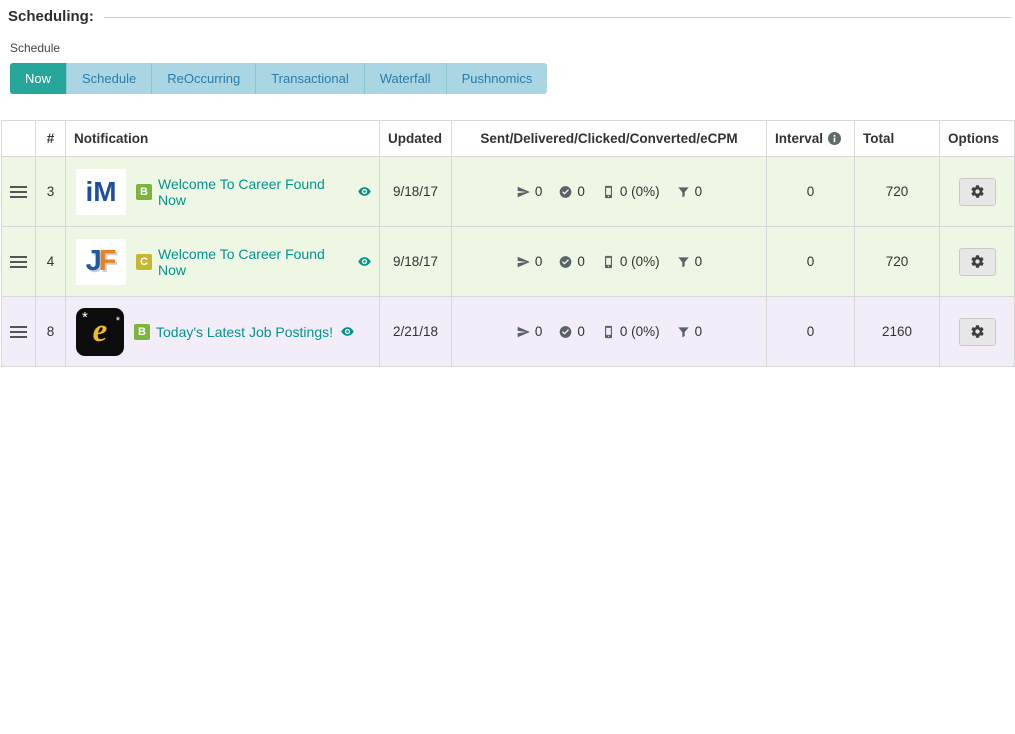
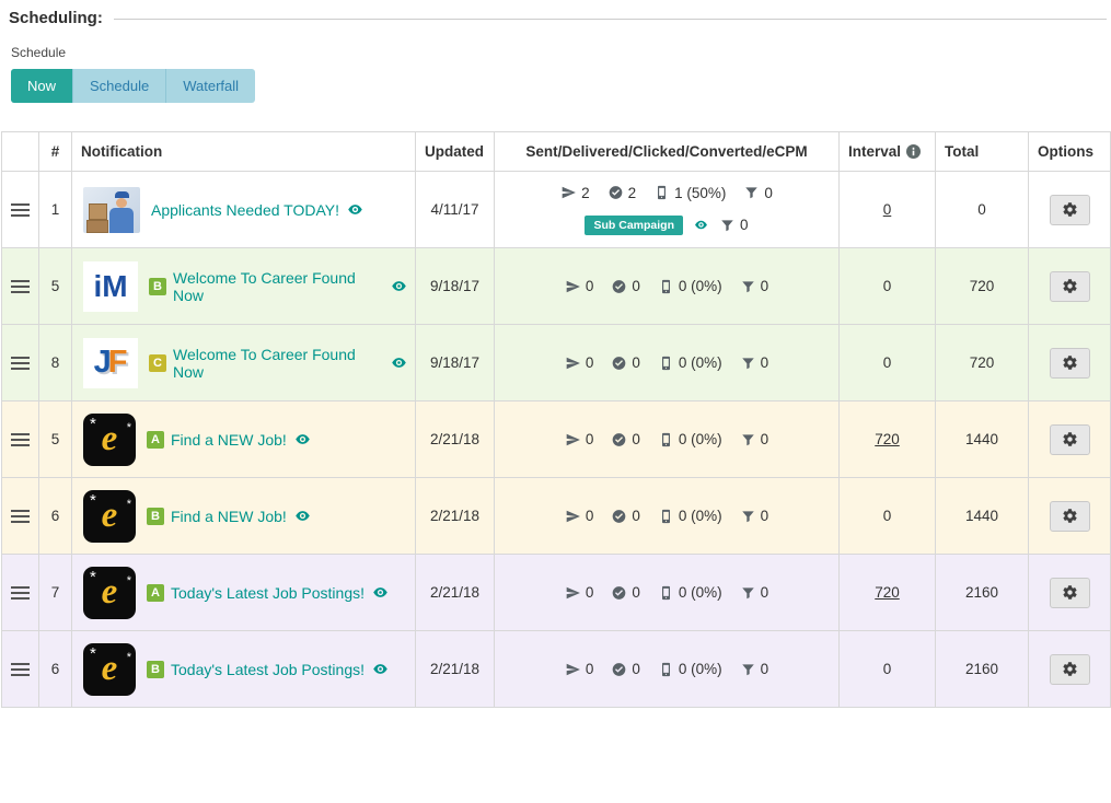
  Scheduling:
  Schedule
  Now
  Schedule
- ReOccurring
- Transactional
  Waterfall
- Pushnomics
  	#	Notification	Updated	Sent/Delivered/Clicked/Converted/eCPM	Interval	Total	Options
+ 	1	Applicants Needed TODAY!	4/11/17	2 2 1 (50%) 0 Sub Campaign 0	0	0
- 	3	iM B Welcome To Career Found Now	9/18/17	0 0 0 (0%) 0	0	720
+ 	5	iM B Welcome To Career Found Now	9/18/17	0 0 0 (0%) 0	0	720
- 	4	JF C Welcome To Career Found Now	9/18/17	0 0 0 (0%) 0	0	720
+ 	8	JF C Welcome To Career Found Now	9/18/17	0 0 0 (0%) 0	0	720
+ 	5	e A Find a NEW Job!	2/21/18	0 0 0 (0%) 0	720	1440
+ 	6	e B Find a NEW Job!	2/21/18	0 0 0 (0%) 0	0	1440
+ 	7	e A Today's Latest Job Postings!	2/21/18	0 0 0 (0%) 0	720	2160
- 	8	e B Today's Latest Job Postings!	2/21/18	0 0 0 (0%) 0	0	2160
+ 	6	e B Today's Latest Job Postings!	2/21/18	0 0 0 (0%) 0	0	2160
